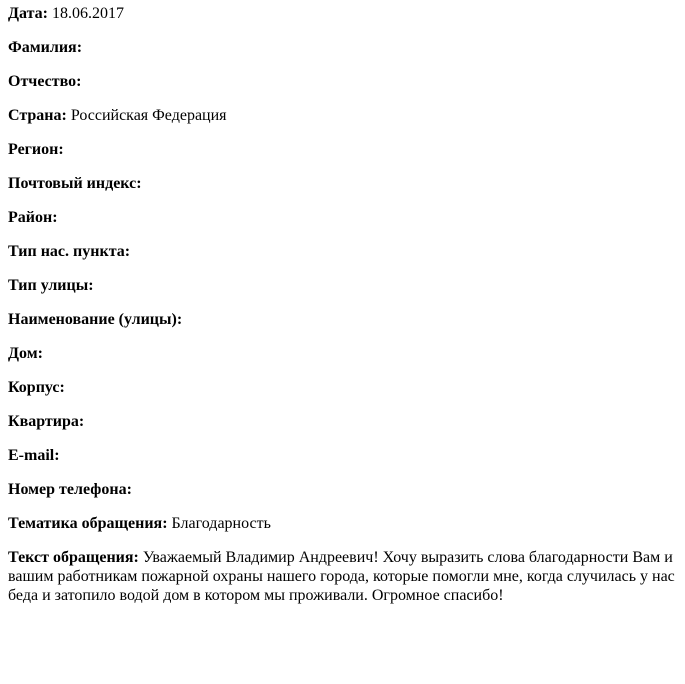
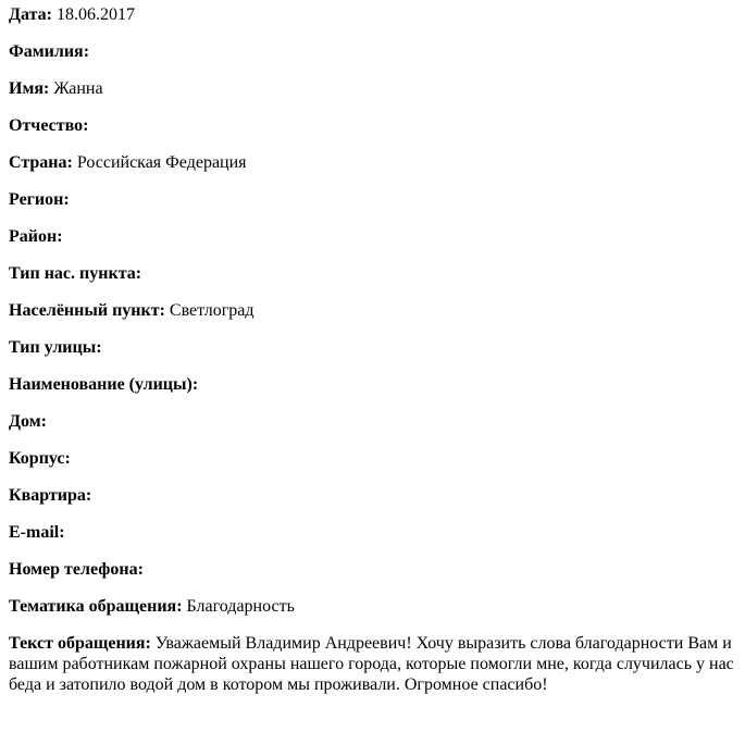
  Дата: 18.06.2017
  Фамилия:
+ Имя: Жанна
  Отчество:
  Страна: Российская Федерация
  Регион:
- Почтовый индекс:
  Район:
  Тип нас. пункта:
+ Населённый пункт: Светлоград
  Тип улицы:
  Наименование (улицы):
  Дом:
  Корпус:
  Квартира:
  E-mail:
  Номер телефона:
  Тематика обращения: Благодарность
  Текст обращения: Уважаемый Владимир Андреевич! Хочу выразить слова благодарности Вам и вашим работникам пожарной охраны нашего города, которые помогли мне, когда случилась у нас беда и затопило водой дом в котором мы проживали. Огромное спасибо!
